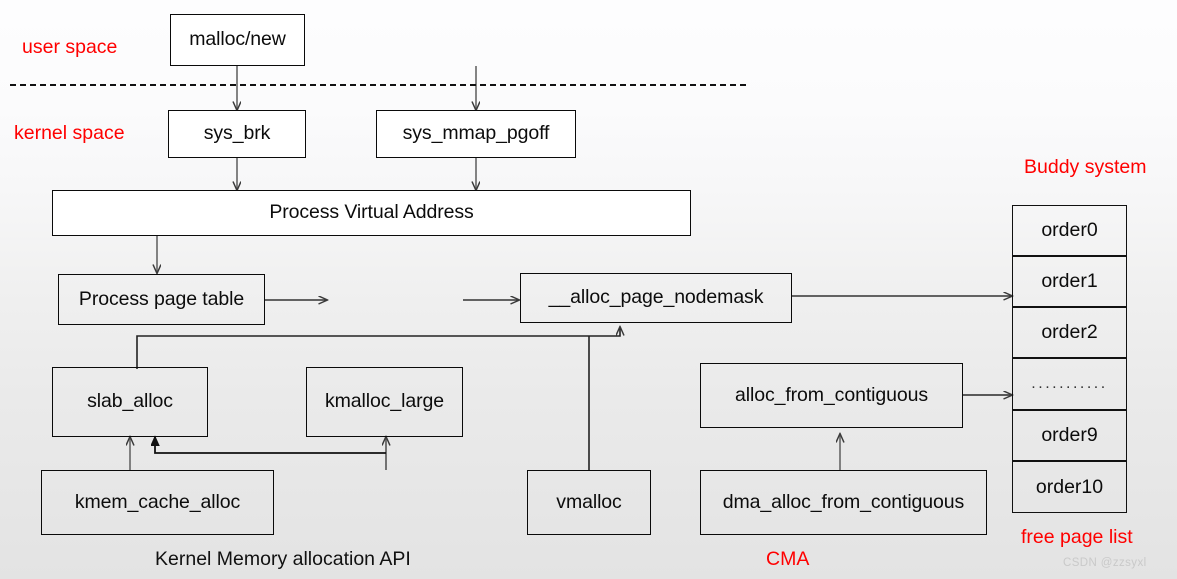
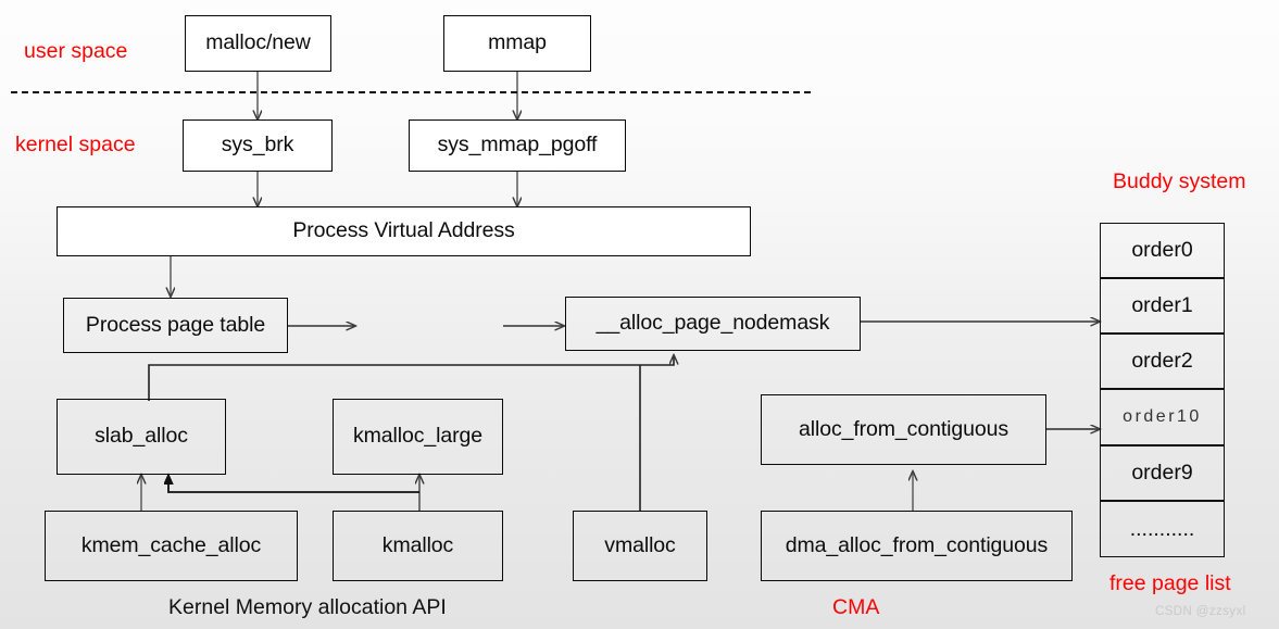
  user space
  kernel space
  Buddy system
  free page list
  Kernel Memory allocation API
  CMA
  malloc/new
+ mmap
  sys_brk
  sys_mmap_pgoff
  Process Virtual Address
  Process page table
  __alloc_page_nodemask
  slab_alloc
  kmalloc_large
  alloc_from_contiguous
  kmem_cache_alloc
+ kmalloc
  vmalloc
  dma_alloc_from_contiguous
  order0
  order1
  order2
- ...........
+ order10
  order9
- order10
+ ...........
  CSDN @zzsyxl
